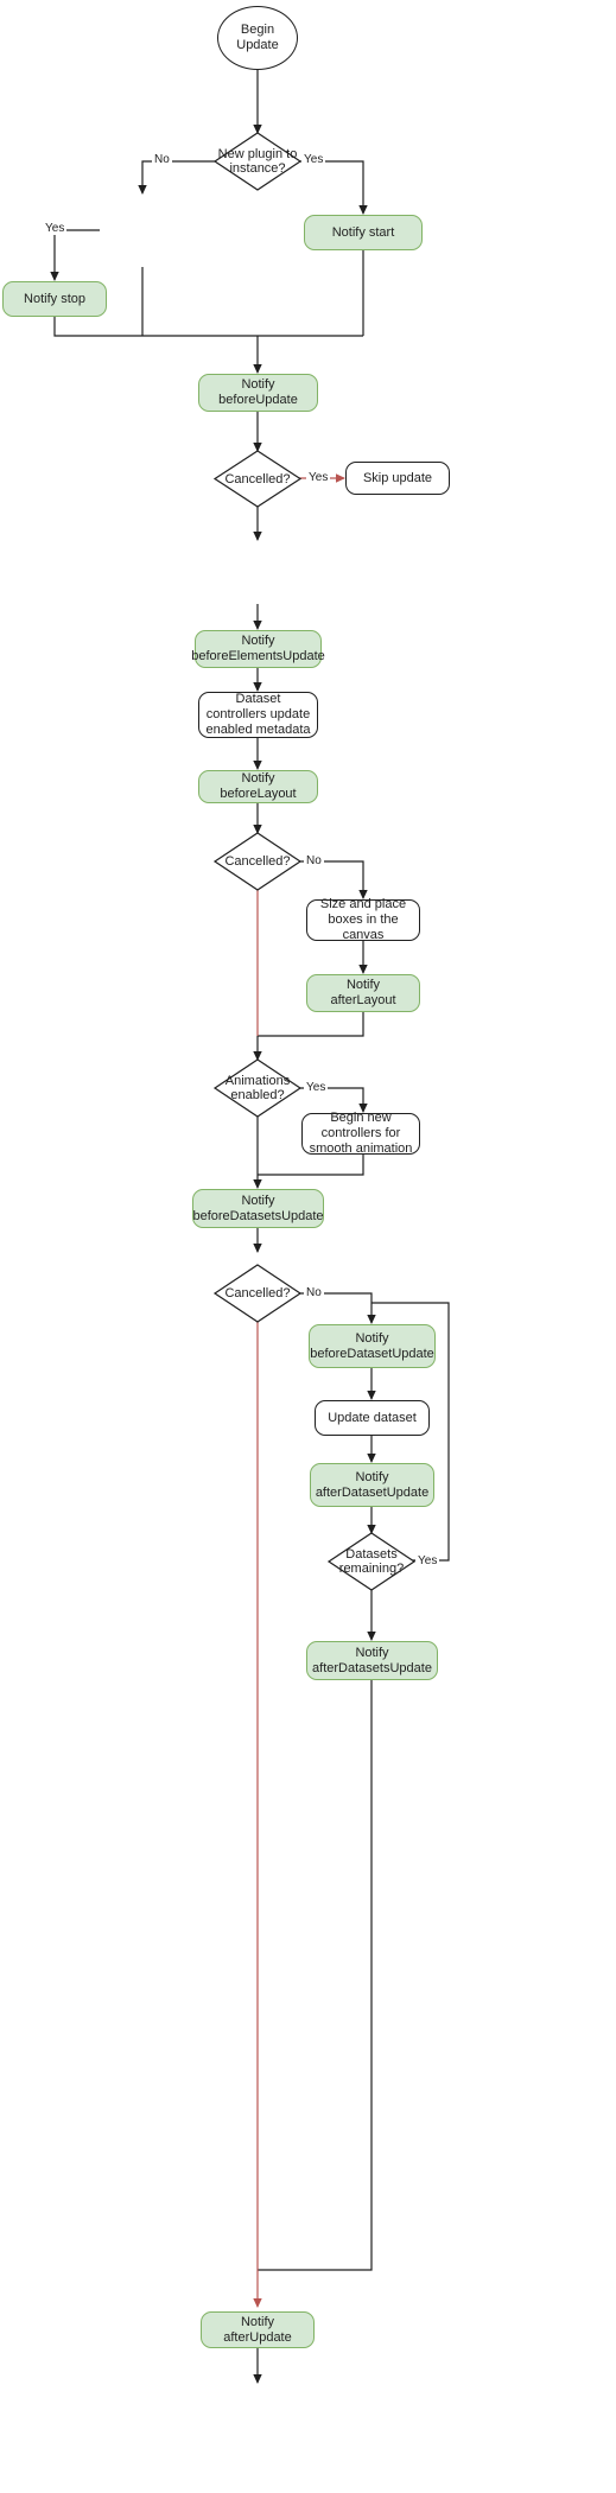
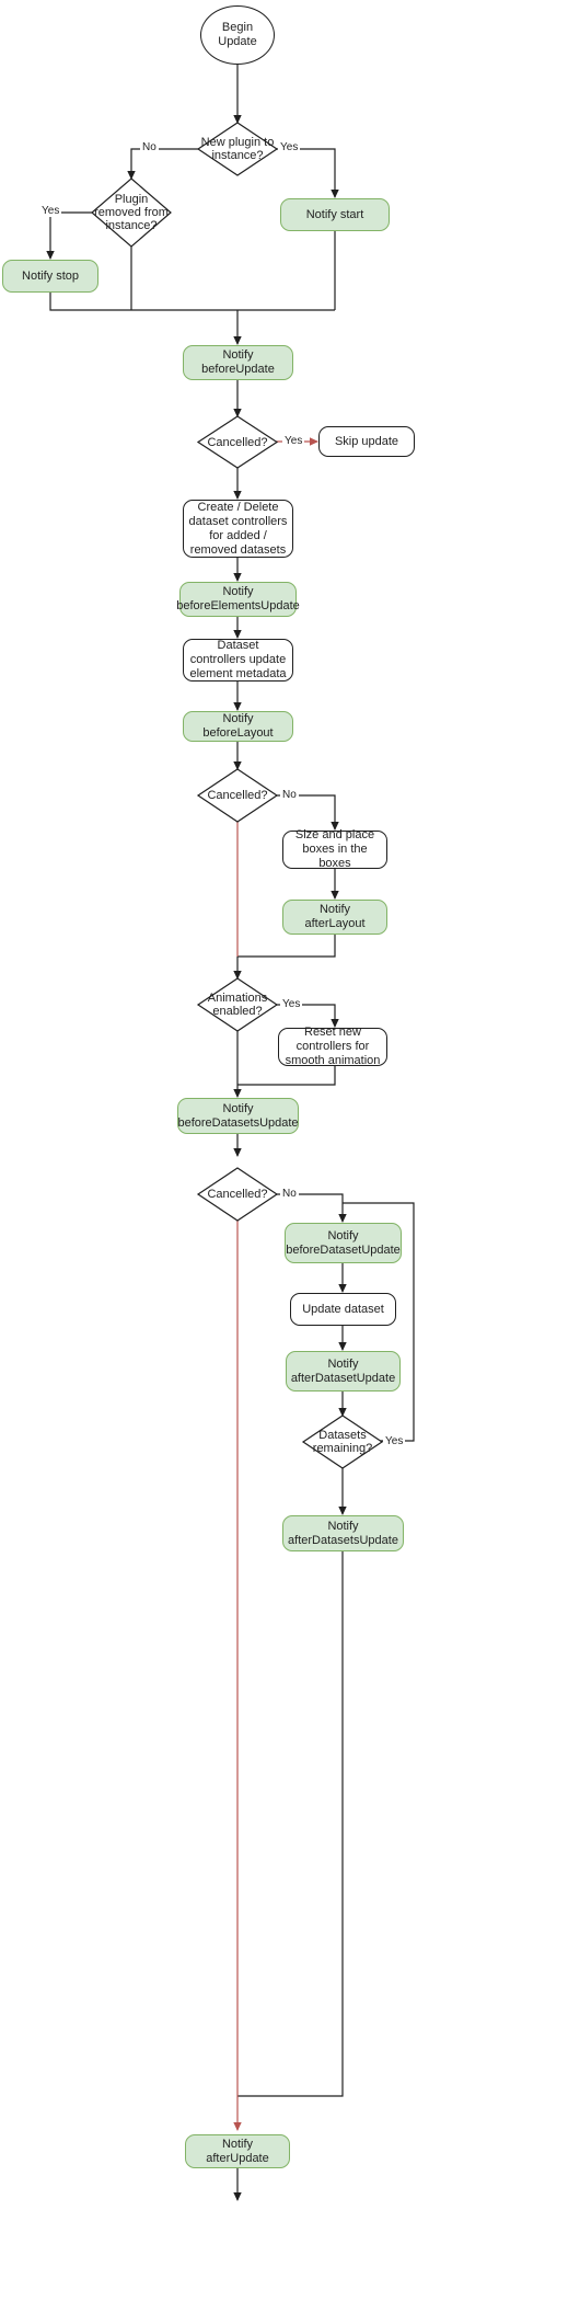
  Begin Update
  New plugin to instance?
  No
  Yes
+ Plugin removed from instance?
  Yes
  Notify start
  Notify stop
  Notify beforeUpdate
  Cancelled?
  Yes
  Skip update
+ Create / Delete dataset controllers for added / removed datasets
  Notify beforeElementsUpdate
- Dataset controllers update enabled metadata
+ Dataset controllers update element metadata
  Notify beforeLayout
  Cancelled?
  No
- Size and place boxes in the canvas
+ Size and place boxes in the boxes
  Notify afterLayout
  Animations enabled?
  Yes
- Begin new controllers for smooth animation
+ Reset new controllers for smooth animation
  Notify beforeDatasetsUpdate
  Cancelled?
  No
  Notify beforeDatasetUpdate
  Update dataset
  Notify afterDatasetUpdate
  Datasets remaining?
  Yes
  Notify afterDatasetsUpdate
  Notify afterUpdate
